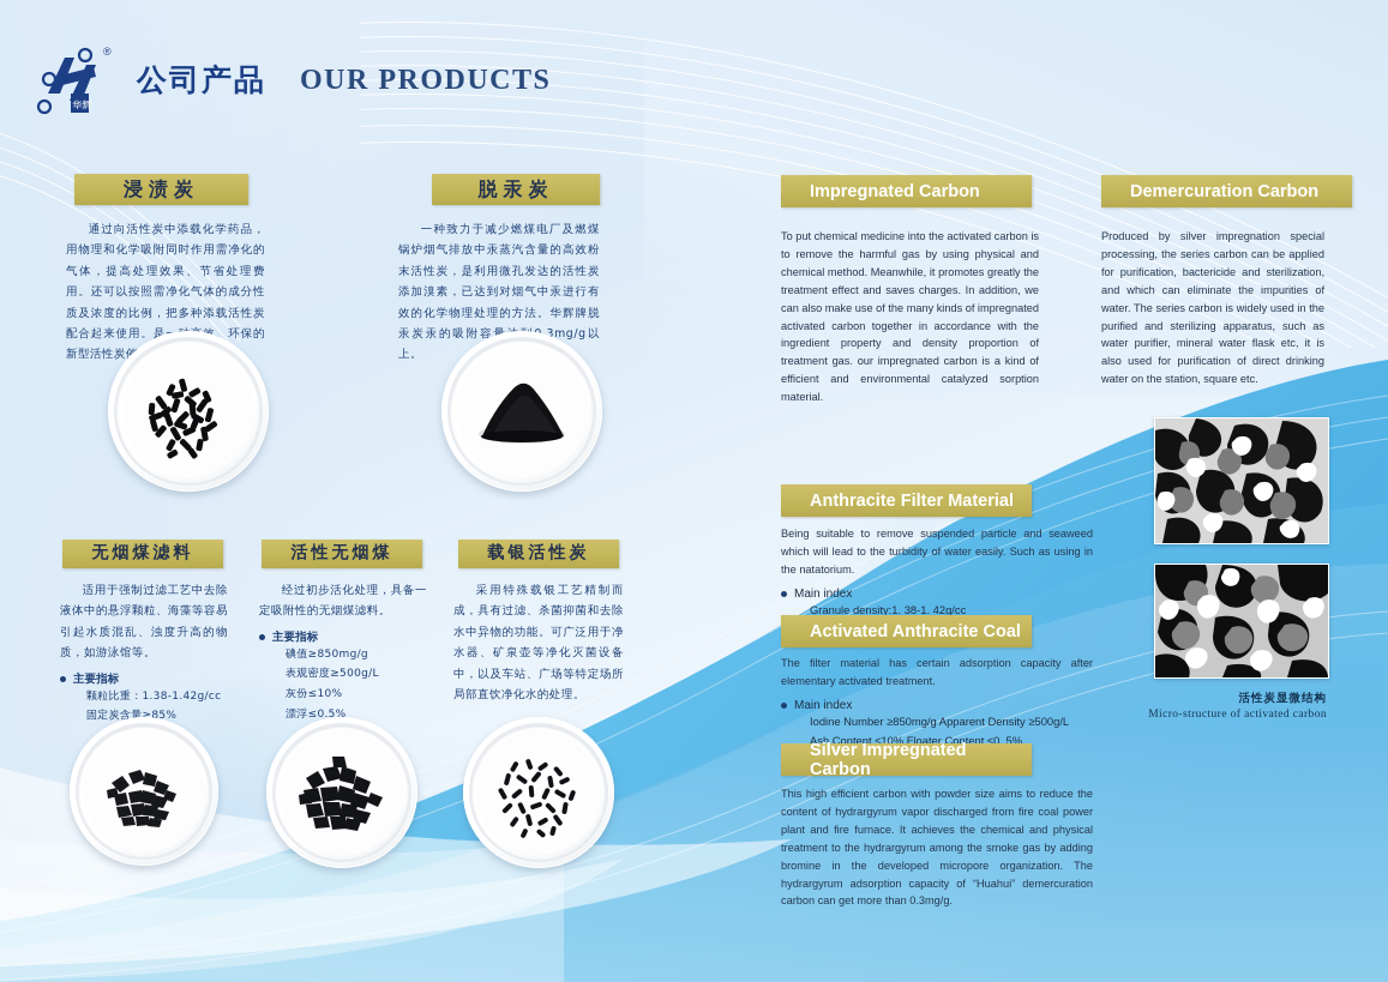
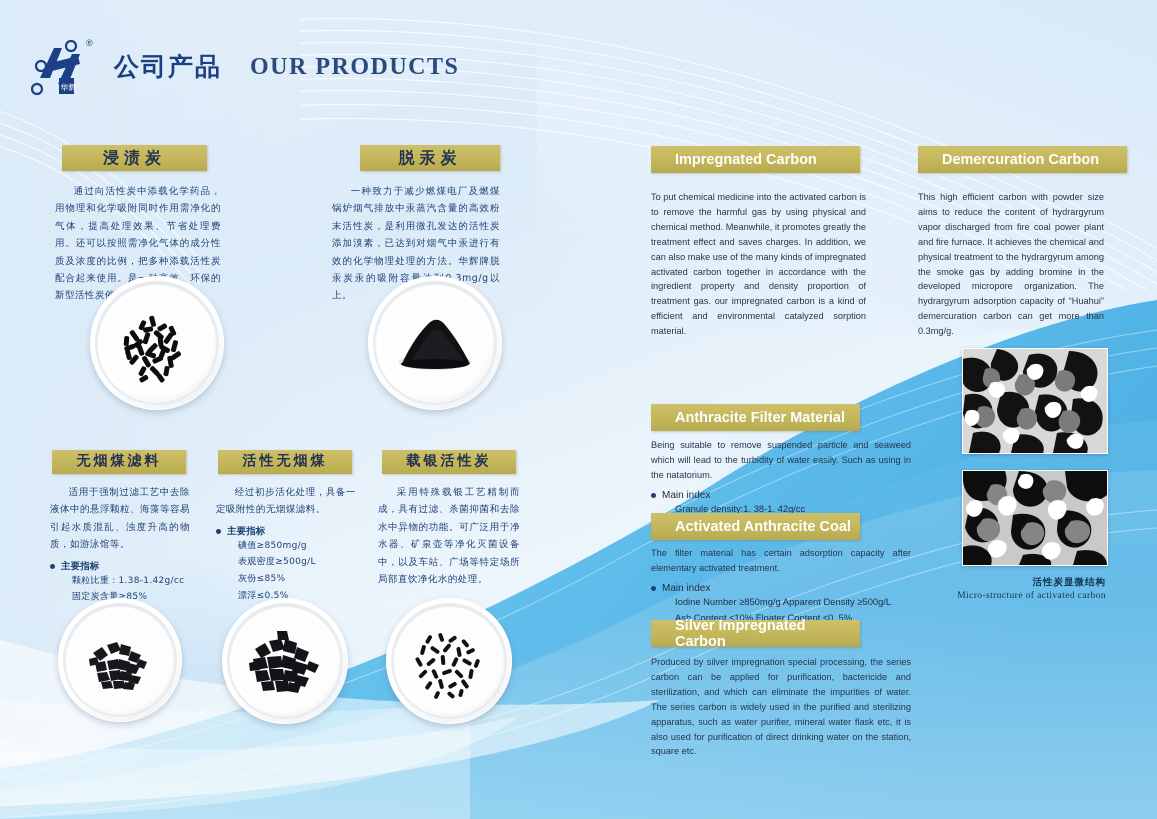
  ®
  华辉
  公司产品
  OUR PRODUCTS
  浸渍炭
  通过向活性炭中添载化学药品，用物理和化学吸附同时作用需净化的气体，提高处理效果、节省处理费用。还可以按照需净化气体的成分性质及浓度的比例，把多种添载活性炭配合起来使用。是、环保的新型活性炭
  脱汞炭
  一种致力于减少燃煤电厂及燃煤锅炉烟气排放中汞蒸汽含量的高效粉末活性炭，是利用微孔发达的活性炭添加溴素，已达到对烟气中汞进行有效的化学物理处理的方法。华辉牌脱汞炭汞的吸附容3mg/g以上。
  无烟煤滤料
  适用于强制过滤工艺中去除液体中的悬浮颗粒、海藻等容易引起水质混乱、浊度升高的物质，如游泳馆等。
  主要指标
  颗粒比重：1.38-1.42g/cc
  固定炭含量85%
  活性无烟煤
  经过初步活化处理，具备一定吸附性的无烟煤滤料。
  主要指标
  碘值≥850mg/g
  表观密度≥500g/L
- 灰份≤10%
+ 灰份≤85%
  漂浮≤0.5%
  载银活性炭
  采用特殊载银工艺精制而成，具有过滤、杀菌抑菌和去除水中异物的功能。可广泛用于净水器、矿泉壶等净化灭菌设备中，以及车站、广场等特定场所局部直饮净化水的处理。
  Impregnated Carbon
  To put chemical medicine into the activated carbon is to remove the harmful gas by using physical and chemical method. Meanwhile, it promotes greatly the treatment effect and saves charges. In addition, we can also make use of the many kinds of impregnated activated carbon together in accordance with the ingredient property and density proportion of treatment gas. our impregnated carbon is a kind of efficient and environmental catalyzed sorption material.
  Demercuration Carbon
- Produced by silver impregnation special processing, the series carbon can be applied for purification, bactericide and sterilization, and which can eliminate the impurities of water. The series carbon is widely used in the purified and sterilizing apparatus, such as water purifier, mineral water flask etc, it is also used for purification of direct drinking water on the station, square etc.
+ This high efficient carbon with powder size aims to reduce the content of hydrargyrum vapor discharged from fire coal power plant and fire furnace. It achieves the chemical and physical treatment to the hydrargyrum among the smoke gas by adding bromine in the developed micropore organization. The hydrargyrum adsorption capacity of “Huahui” demercuration carbon can get more than 0.3mg/g.
  Anthracite Filter Material
  Being suitable to remove suspended particle and seaweed which will lead to the turbidity of water easily. Such as using in the natatorium.
  Main index
  Granule density:1. 38-1. 42g/cc
  Activated Anthracite Coal
  The filter material has certain adsorption capacity after elementary activated treatment.
  Main index
  Iodine Number ≥850mg/g Apparent Density ≥500g/L
  Ash Content ≤10% Floater Content ≤0. 5%
  Silver Impregnated Carbon
- This high efficient carbon with powder size aims to reduce the content of hydrargyrum vapor discharged from fire coal power plant and fire furnace. It achieves the chemical and physical treatment to the hydrargyrum among the smoke gas by adding bromine in the developed micropore organization. The hydrargyrum adsorption capacity of “Huahui” demercuration carbon can get more than 0.3mg/g.
+ Produced by silver impregnation special processing, the series carbon can be applied for purification, bactericide and sterilization, and which can eliminate the impurities of water. The series carbon is widely used in the purified and sterilizing apparatus, such as water purifier, mineral water flask etc, it is also used for purification of direct drinking water on the station, square etc.
  活性炭显微结构
  Micro-structure of activated carbon
